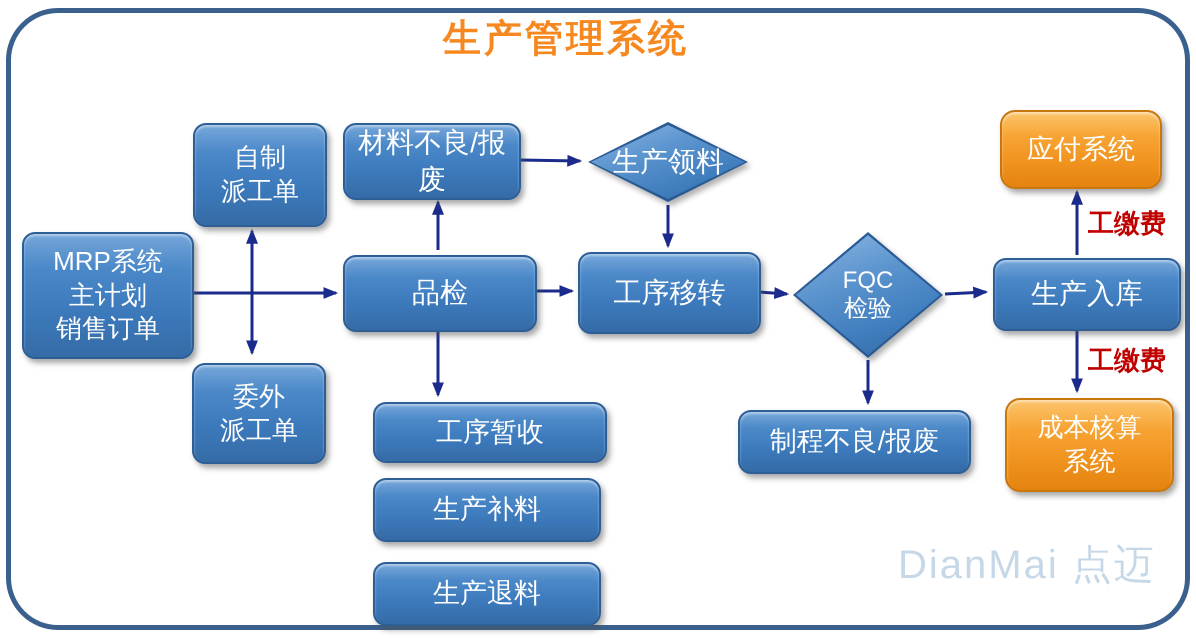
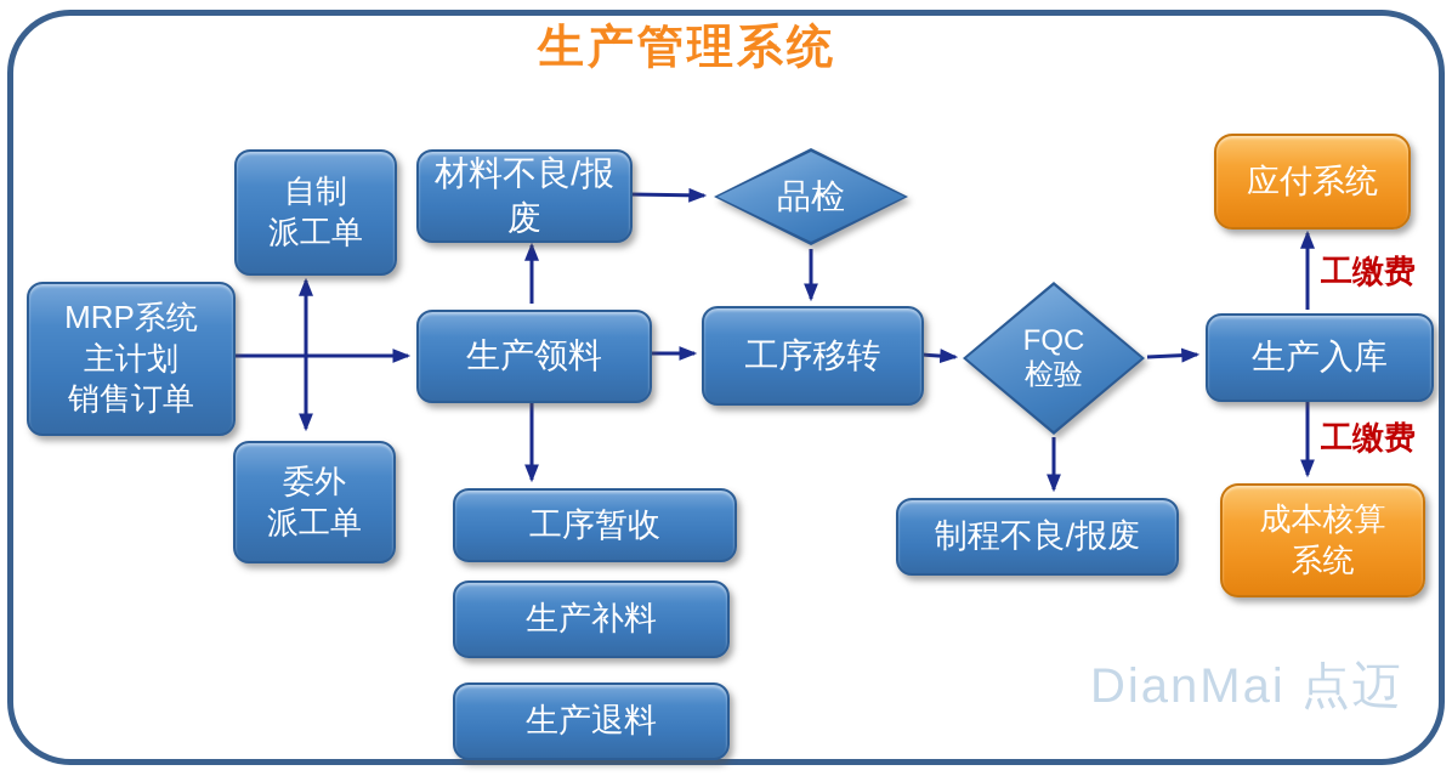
  生产管理系统
  DianMai 点迈
  MRP系统
  主计划
  销售订单
  自制
  派工单
  委外
  派工单
  材料不良/报废
- 品检
+ 生产领料
  工序移转
  生产入库
  应付系统
  成本核算
  系统
  工序暂收
  生产补料
  生产退料
  制程不良/报废
- 生产领料
+ 品检
  FQC
  检验
  工缴费
  工缴费
